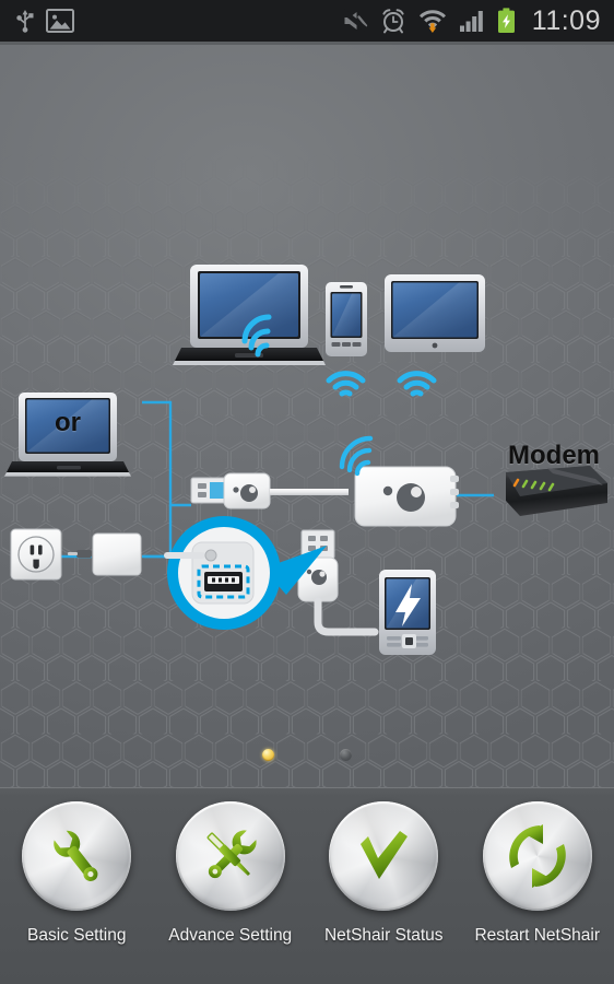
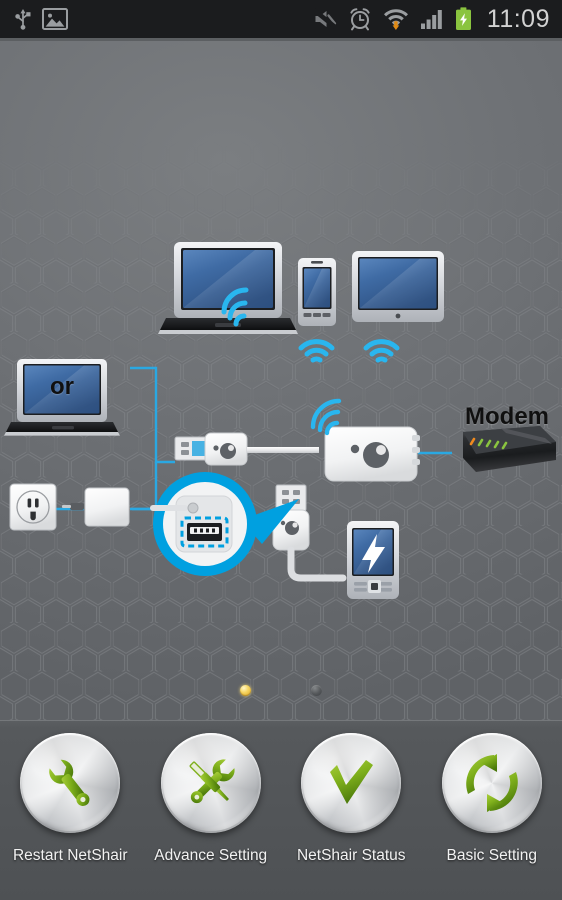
  11:09
  or
  Modem
- Basic Setting
+ Restart NetShair
  Advance Setting
  NetShair Status
- Restart NetShair
+ Basic Setting
